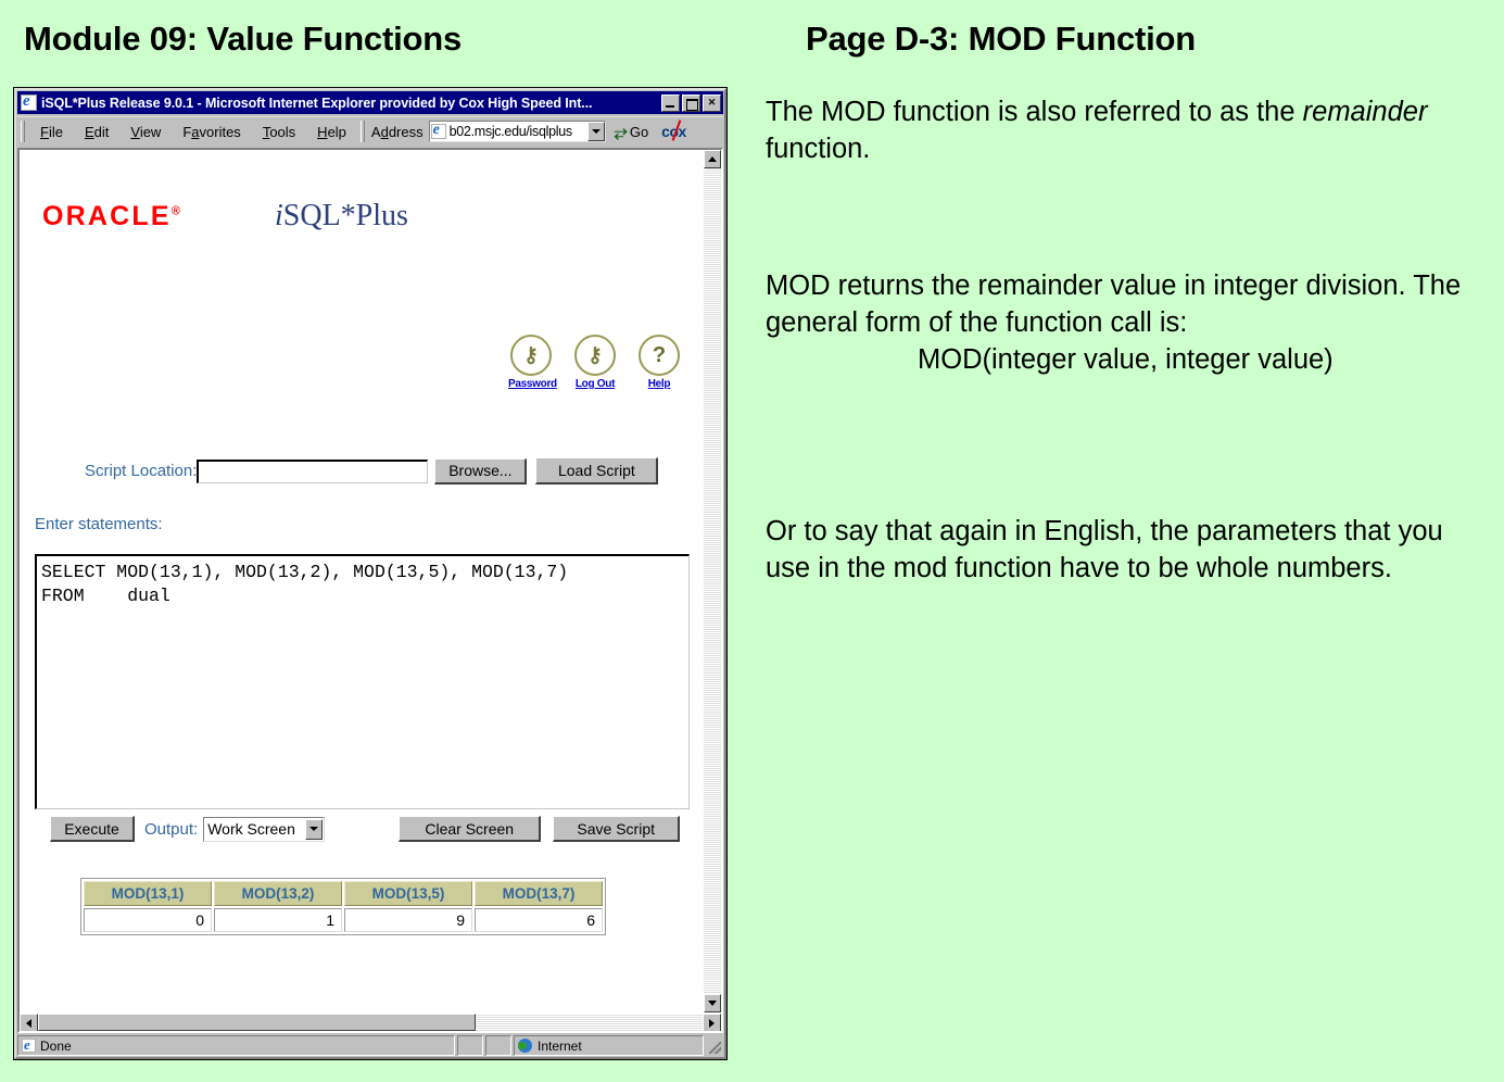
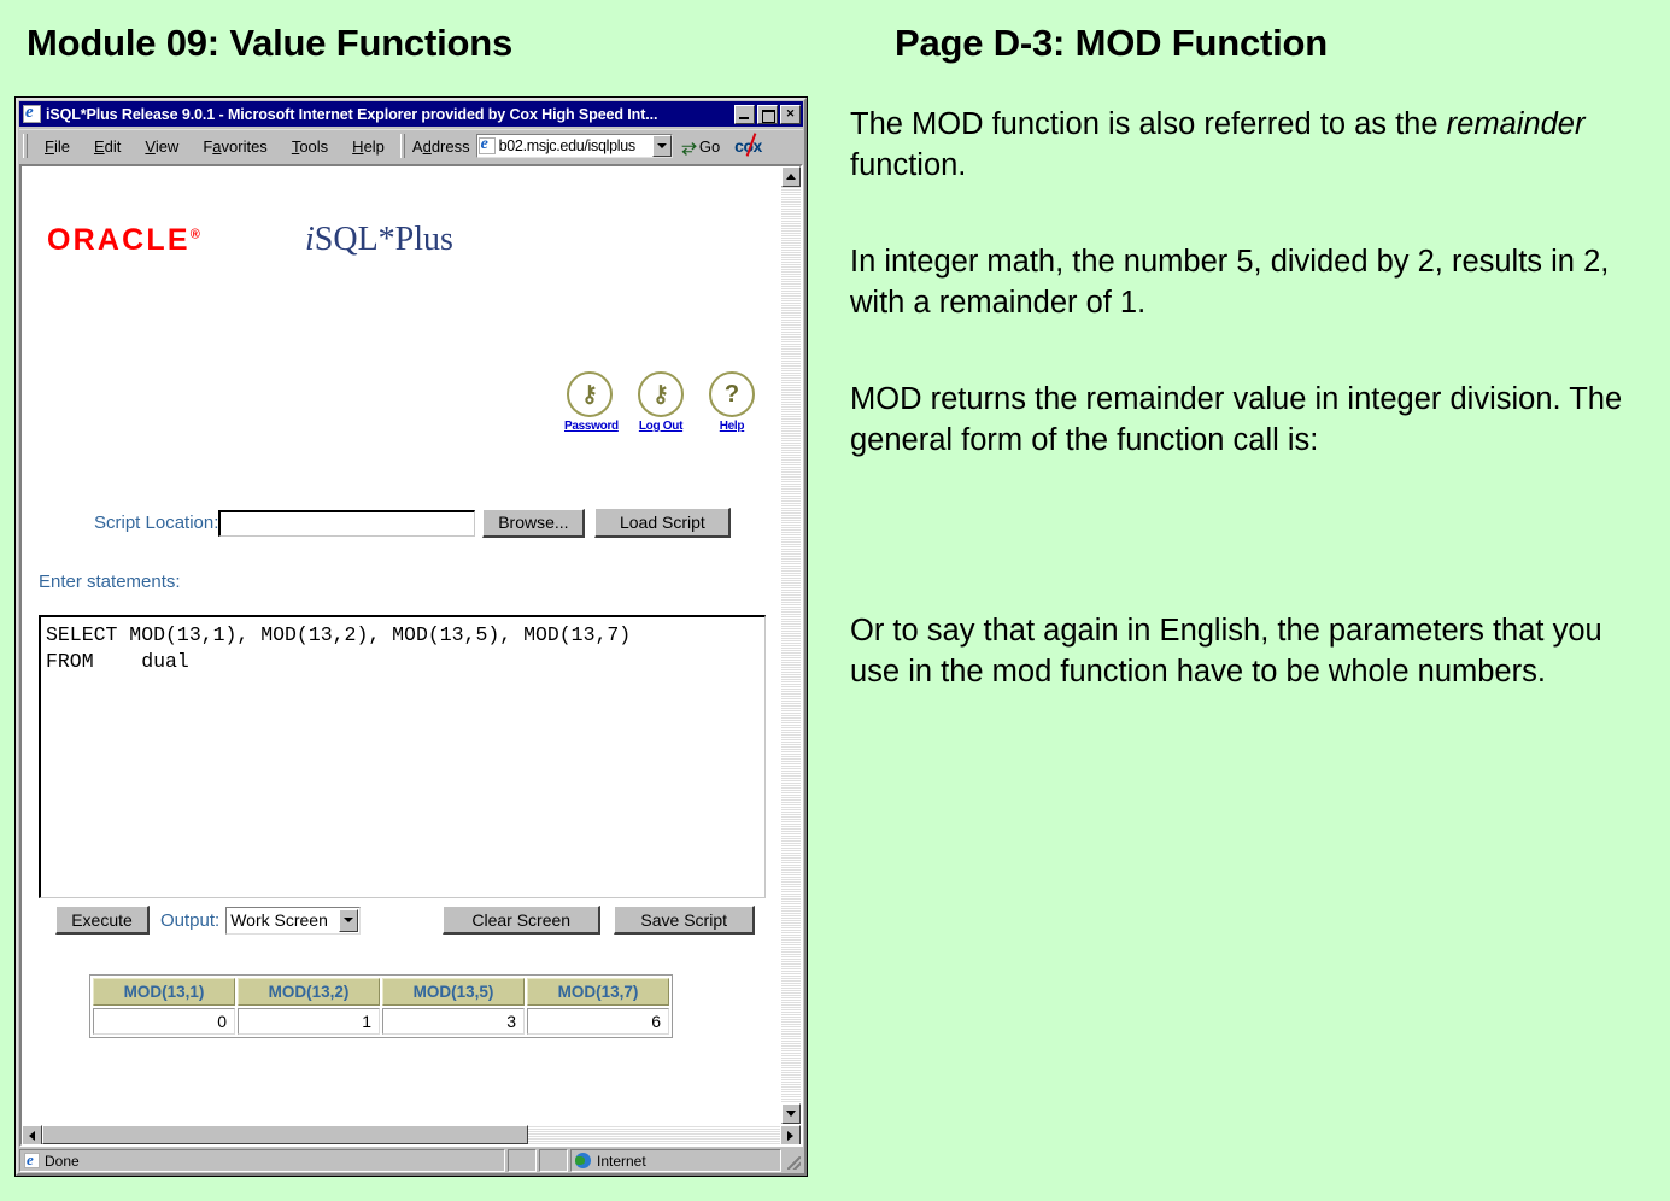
  Module 09: Value Functions
  Page D-3: MOD Function
  The MOD function is also referred to as the remainder function.
+ In integer math, the number 5, divided by 2, results in 2, with a remainder of 1.
  MOD returns the remainder value in integer division. The general form of the function call is:
- MOD(integer value, integer value)
  Or to say that again in English, the parameters that you use in the mod function have to be whole numbers.
  iSQL*Plus Release 9.0.1 - Microsoft Internet Explorer provided by Cox High Speed Int...
  ✕
  File
  Edit
  View
  Favorites
  Tools
  Help
  Address
  b02.msjc.edu/isqlplus
  ⥂
  Go
  ORACLE®
  iSQL*Plus
  ⚷
  Password
  ⚷
  Log Out
  ?
  Help
  Script Location:
  Browse...
  Load Script
  Enter statements:
  SELECT MOD(13,1), MOD(13,2), MOD(13,5), MOD(13,7)
  FROM dual
  Execute
  Output:
  Work Screen
  Clear Screen
  Save Script
  MOD(13,1)	MOD(13,2)	MOD(13,5)	MOD(13,7)
- 0	1	9	6
+ 0	1	3	6
  Done
  Internet
